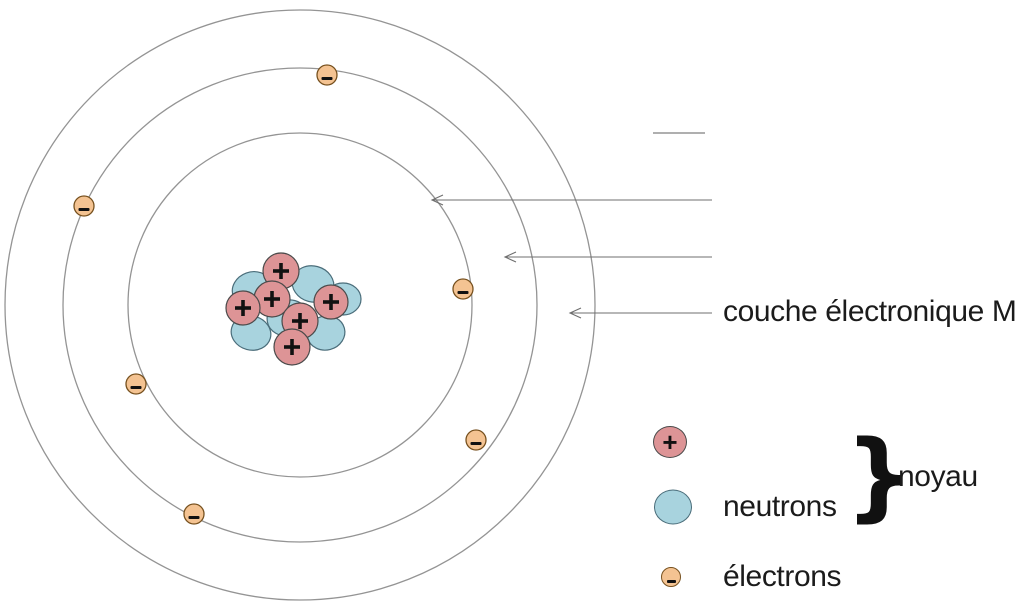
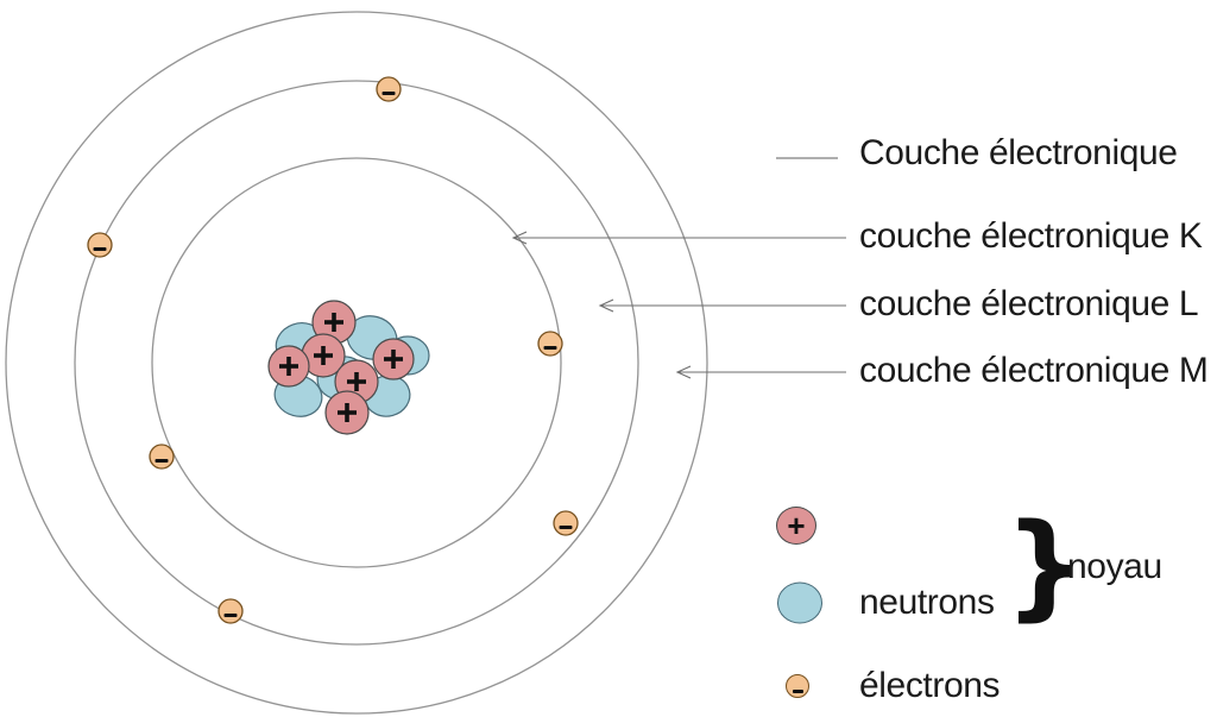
+ Couche électronique
+ couche électronique K
+ couche électronique L
  couche électronique M
  +
  neutrons
  électrons
  }
  noyau
